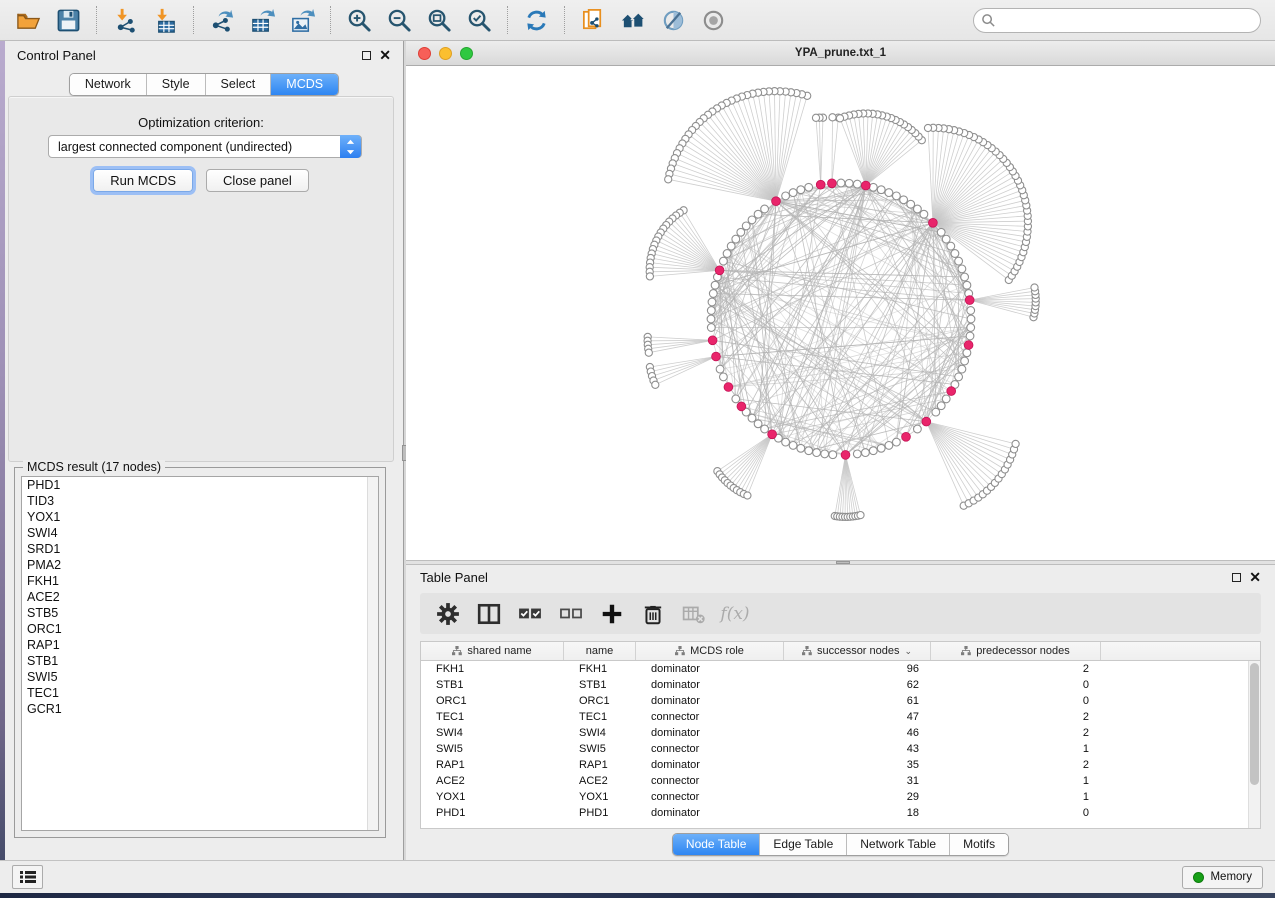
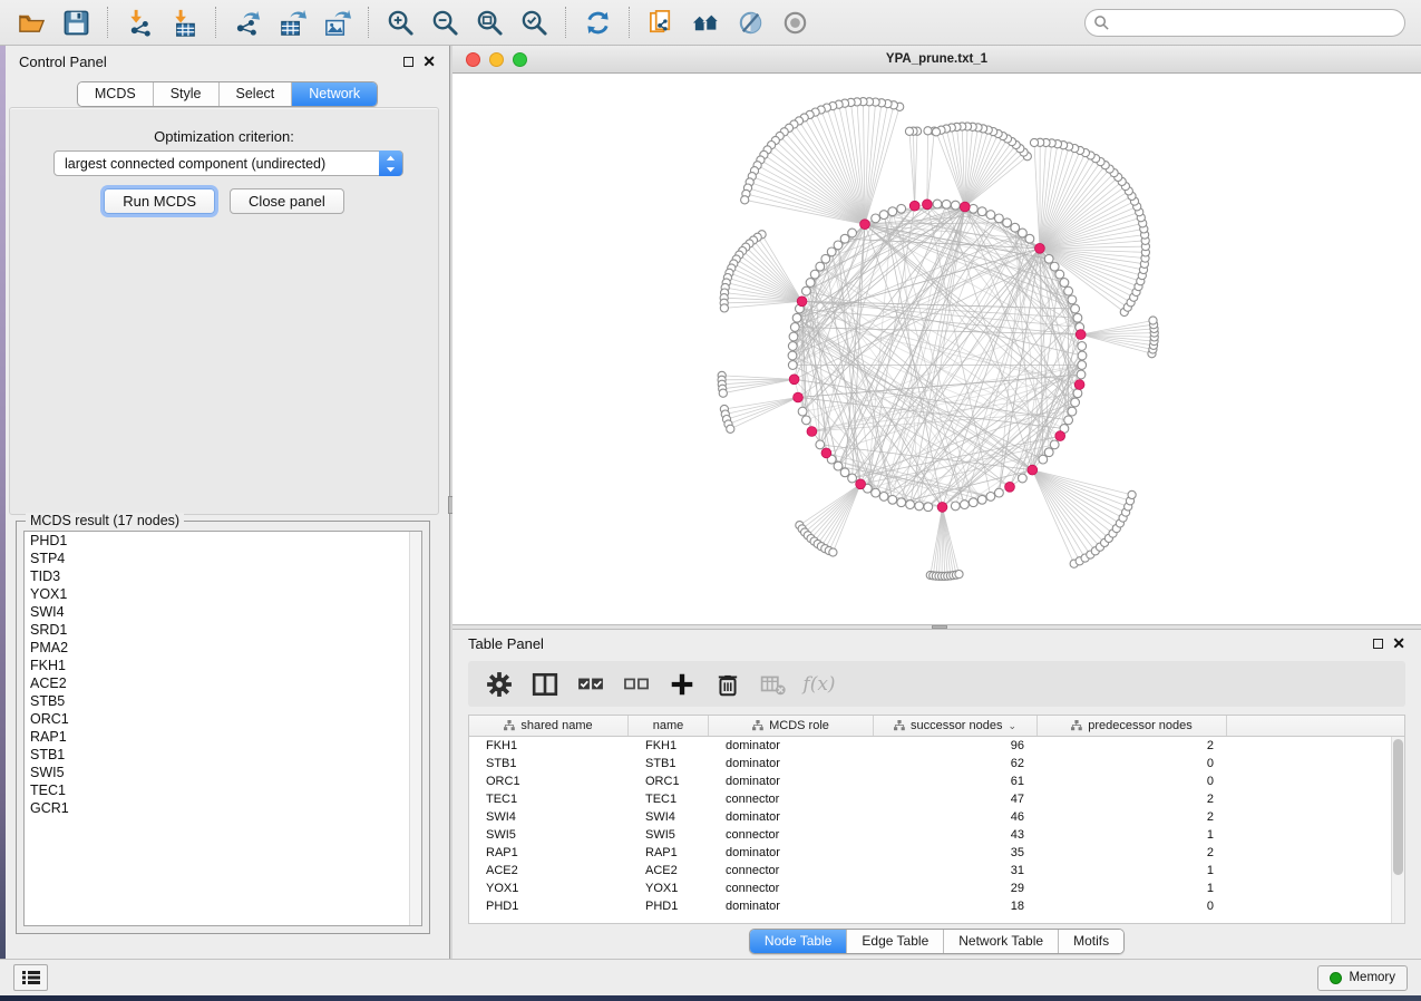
  Control Panel
  ✕
- Network
+ MCDS
  Style
  Select
- MCDS
+ Network
  Optimization criterion:
  largest connected component (undirected)
  Run MCDS
  Close panel
  MCDS result (17 nodes)
  PHD1
+ STP4
  TID3
  YOX1
  SWI4
  SRD1
  PMA2
  FKH1
  ACE2
  STB5
  ORC1
  RAP1
  STB1
  SWI5
  TEC1
  GCR1
  YPA_prune.txt_1
  Table Panel
  ✕
  f(x)
  shared name
  name
  MCDS role
  successor nodes
  ⌄
  predecessor nodes
  FKH1
  FKH1
  dominator
  96
  2
  STB1
  STB1
  dominator
  62
  0
  ORC1
  ORC1
  dominator
  61
  0
  TEC1
  TEC1
  connector
  47
  2
  SWI4
  SWI4
  dominator
  46
  2
  SWI5
  SWI5
  connector
  43
  1
  RAP1
  RAP1
  dominator
  35
  2
  ACE2
  ACE2
  connector
  31
  1
  YOX1
  YOX1
  connector
  29
  1
  PHD1
  PHD1
  dominator
  18
  0
  Node Table
  Edge Table
  Network Table
  Motifs
  Memory
